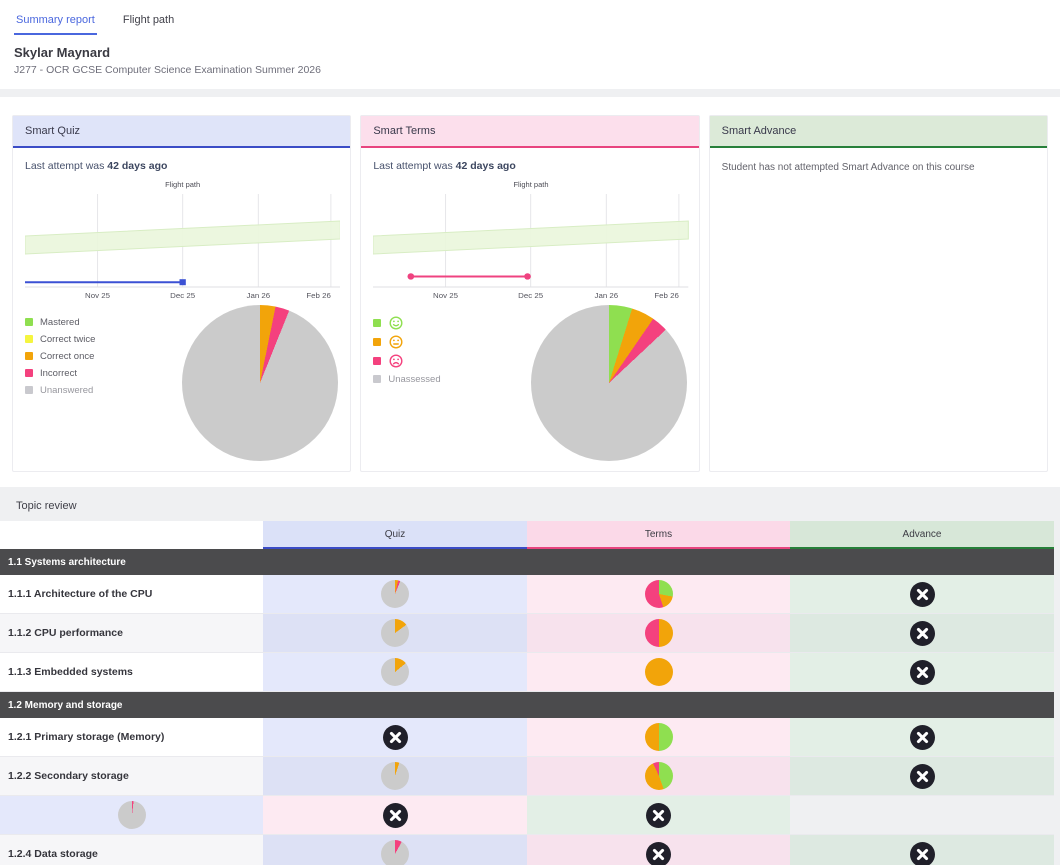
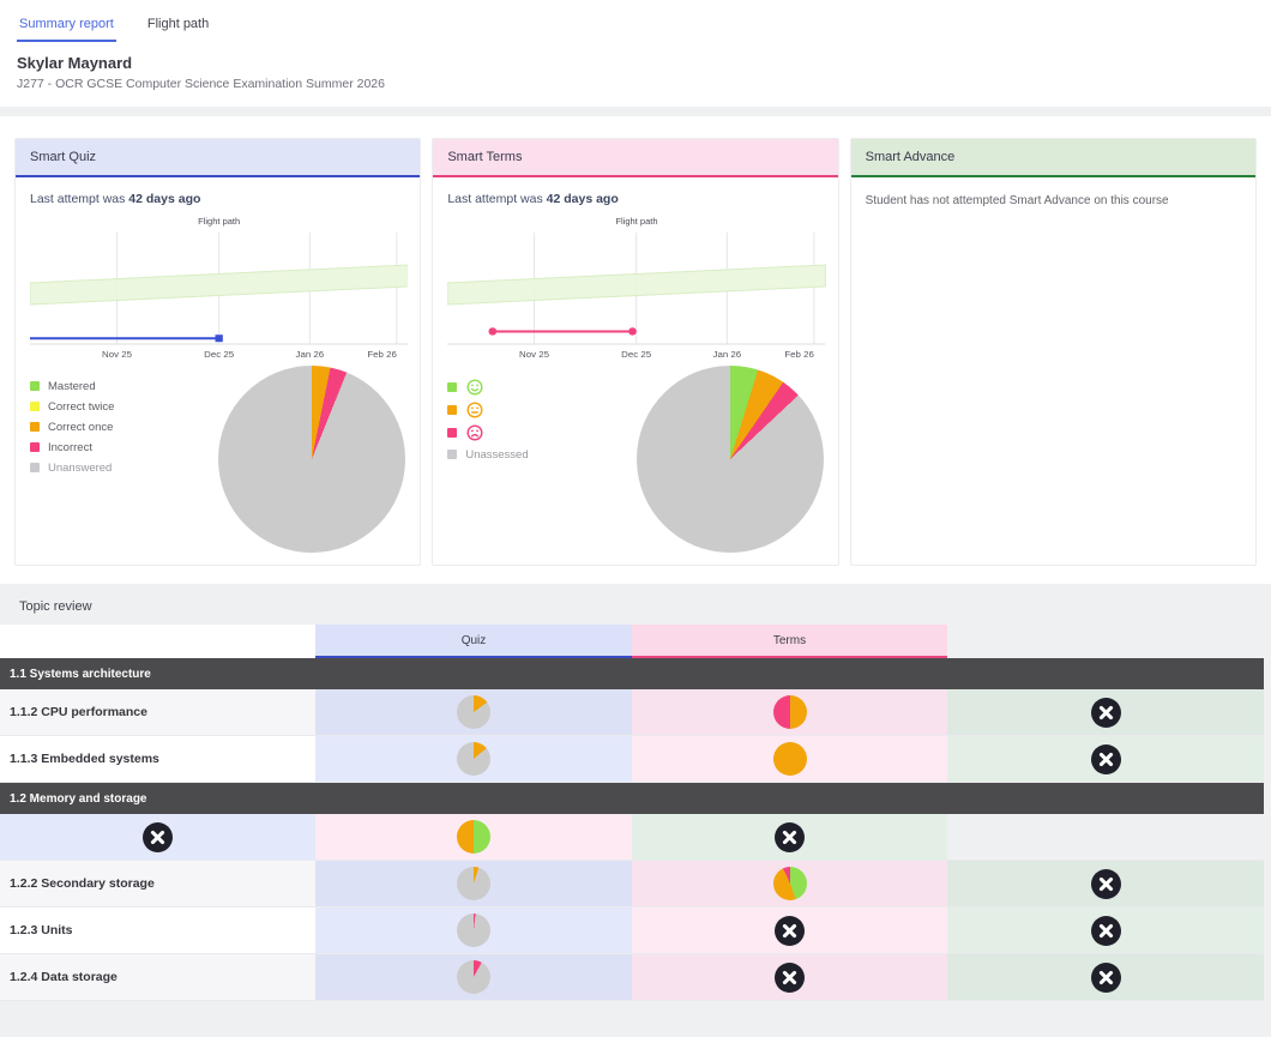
  Summary report
  Flight path
  Skylar Maynard
  J277 - OCR GCSE Computer Science Examination Summer 2026
  Smart Quiz
  Last attempt was 42 days ago
  Flight path
  Nov 25
  Dec 25
  Jan 26
  Feb 26
  Mastered
  Correct twice
  Correct once
  Incorrect
  Unanswered
  Smart Terms
  Last attempt was 42 days ago
  Flight path
  Nov 25
  Dec 25
  Jan 26
  Feb 26
  Unassessed
  Smart Advance
  Student has not attempted Smart Advance on this course
  Topic review
  Quiz
  Terms
- Advance
  1.1 Systems architecture
- 1.1.1 Architecture of the CPU
  1.1.2 CPU performance
  1.1.3 Embedded systems
  1.2 Memory and storage
- 1.2.1 Primary storage (Memory)
  1.2.2 Secondary storage
+ 1.2.3 Units
  1.2.4 Data storage
